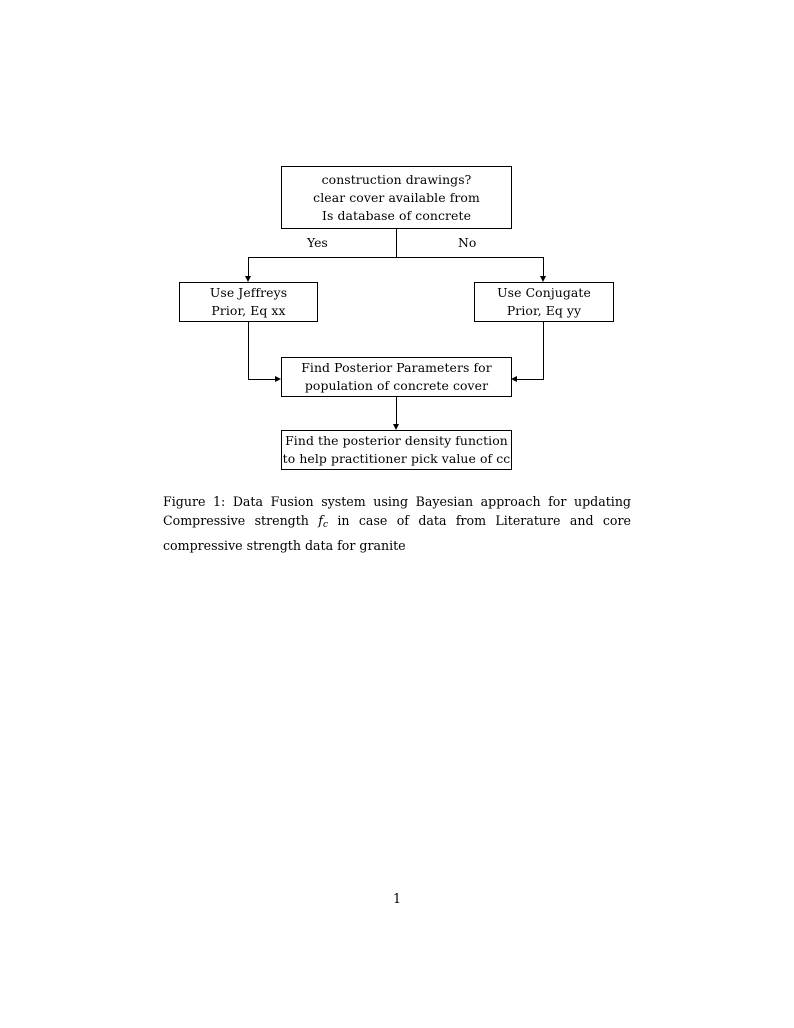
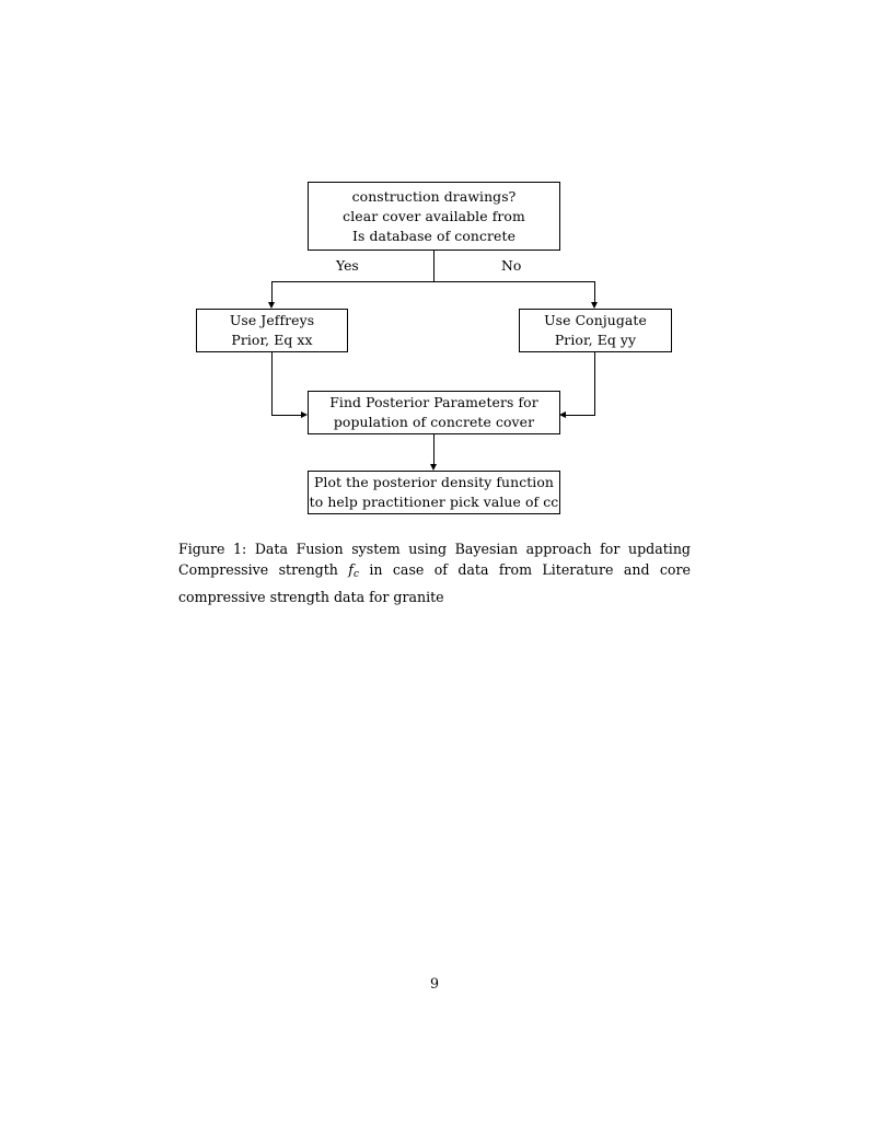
  Yes
  No
  construction drawings?
  clear cover available from
  Is database of concrete
  Use Jeffreys
  Prior, Eq xx
  Use Conjugate
  Prior, Eq yy
  Find Posterior Parameters for
  population of concrete cover
- Find the posterior density function
+ Plot the posterior density function
  to help practitioner pick value of cc
  Figure 1: Data Fusion system using Bayesian approach for updating Compressive strength fc in case of data from Literature and core compressive strength data for granite
- 1
+ 9
